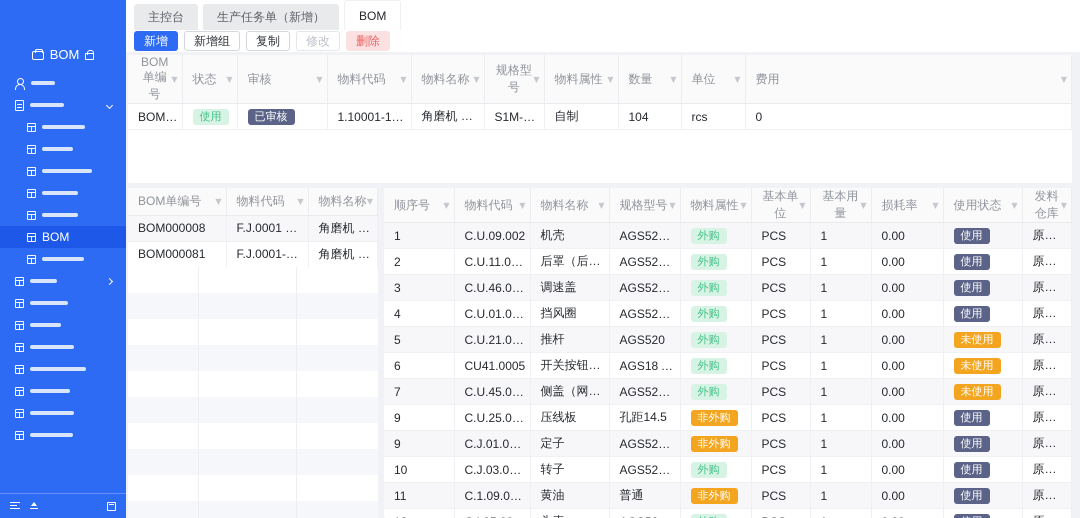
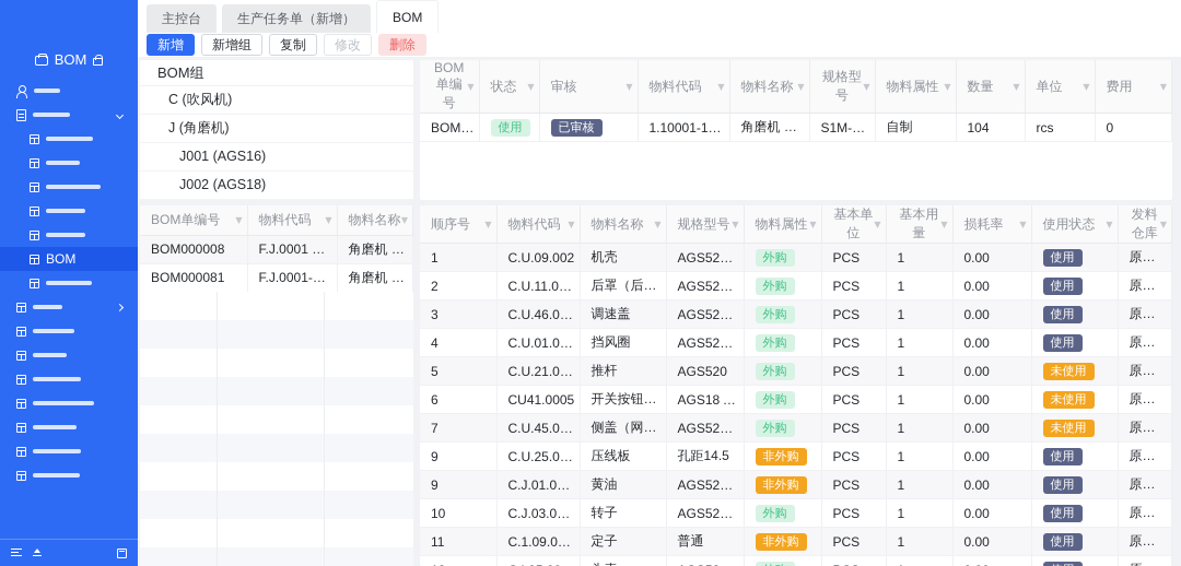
  BOM
  BOM
  主控台
  生产任务单（新增）
  BOM
  新增
  新增组
  复制
  修改
  删除
+ BOM组
+ C (吹风机)
+ J (角磨机)
+ J001 (AGS16)
+ J002 (AGS18)
  	BOM单编号 ▼	状态 ▼	审核 ▼	物料代码 ▼	物料名称 ▼	规格型号 ▼	物料属性 ▼	数量 ▼	单位 ▼	费用 ▼
  	BOM单编号 ▼	物料代码 ▼	物料名称 ▼
  BOM000081	F.J.0001-170	角磨机 AG
  	顺序号 ▼	物料代码 ▼	物料名称 ▼	规格型号 ▼	物料属性 ▼	基本单位 ▼	基本用量 ▼	损耗率 ▼	使用状态 ▼	发料仓库 ▼
  1	C.U.09.002	机壳	AGS520/D	外购	PCS	1	0.00	使用	原材料
  2	C.U.11.0023	后罩（后手柄	AGS520 52	外购	PCS	1	0.00	使用	原材料
  3	C.U.46.0001	调速盖	AGS520 52	外购	PCS	1	0.00	使用	原材料
  4	C.U.01.0023	挡风圈	AGS520 52	外购	PCS	1	0.00	使用	原材料
  5	C.U.21.0005	推杆	AGS520	外购	PCS	1	0.00	未使用	原材料
  6	CU41.0005	开关按钮（推	AGS18 AG	外购	PCS	1	0.00	未使用	原材料
  7	C.U.45.0013	侧盖（网盖）	AGS520 52	外购	PCS	1	0.00	未使用	原材料
  9	C.U.25.0002	压线板	孔距14.5	非外购	PCS	1	0.00	使用	原材料
- 9	C.J.01.0001	定子	AGS520-12	非外购	PCS	1	0.00	使用	原材料
+ 9	C.J.01.0001	黄油	AGS520-12	非外购	PCS	1	0.00	使用	原材料
  10	C.J.03.0003	转子	AGS520-12	外购	PCS	1	0.00	使用	原材料
- 11	C.1.09.0001	黄油	普通	非外购	PCS	1	0.00	使用	原材料
+ 11	C.1.09.0001	定子	普通	非外购	PCS	1	0.00	使用	原材料
